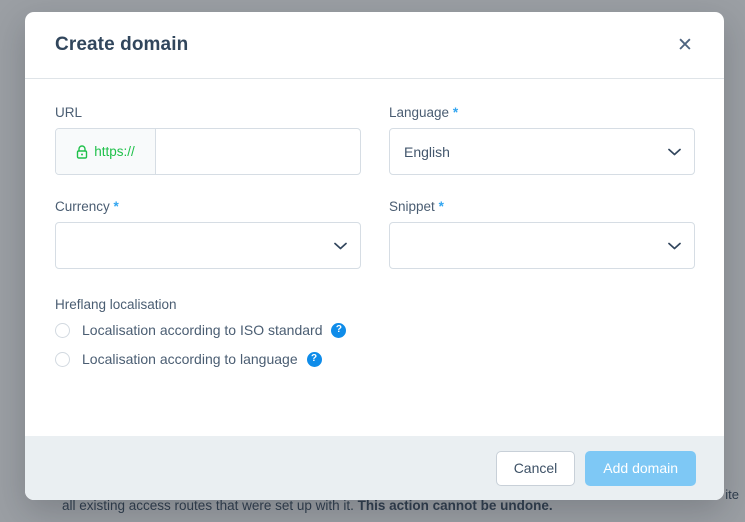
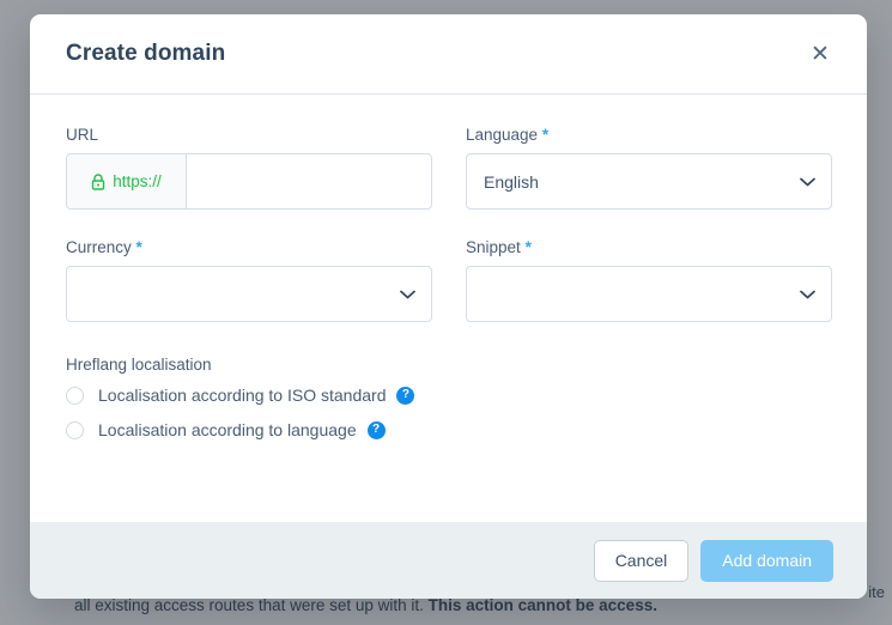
- all existing access routes that were set up with it. This action cannot be undone.
+ all existing access routes that were set up with it. This action cannot be access.
  ite
  Create domain
  ✕
  URL
  https://
  Language *
  English
  Currency *
  Snippet *
  Hreflang localisation
  Localisation according to ISO standard
  ?
  Localisation according to language
  ?
  Cancel
  Add domain
